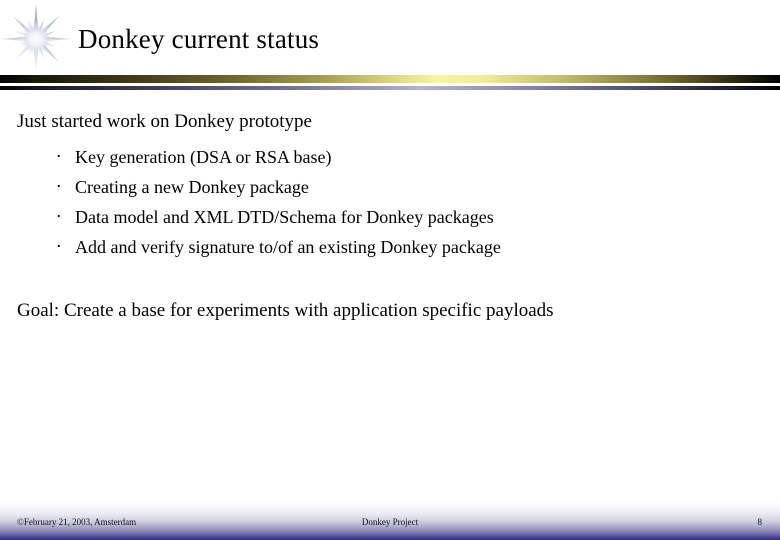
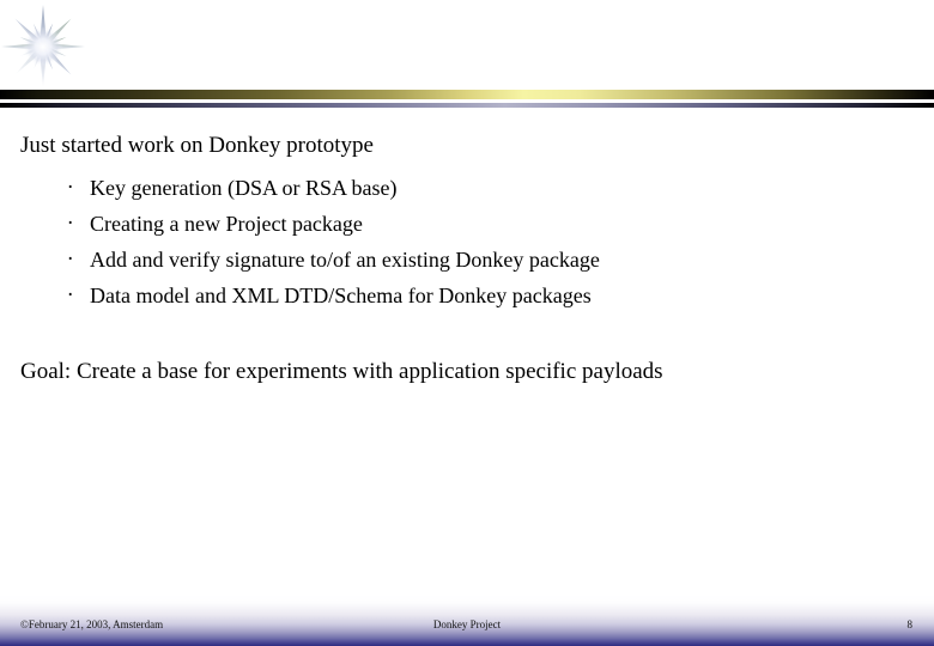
- Donkey current status
  Just started work on Donkey prototype
  ·
  Key generation (DSA or RSA base)
  ·
- Creating a new Donkey package
+ Creating a new Project package
  ·
- Data model and XML DTD/Schema for Donkey packages
+ Add and verify signature to/of an existing Donkey package
  ·
- Add and verify signature to/of an existing Donkey package
+ Data model and XML DTD/Schema for Donkey packages
  Goal: Create a base for experiments with application specific payloads
  ©February 21, 2003, Amsterdam
  Donkey Project
  8
